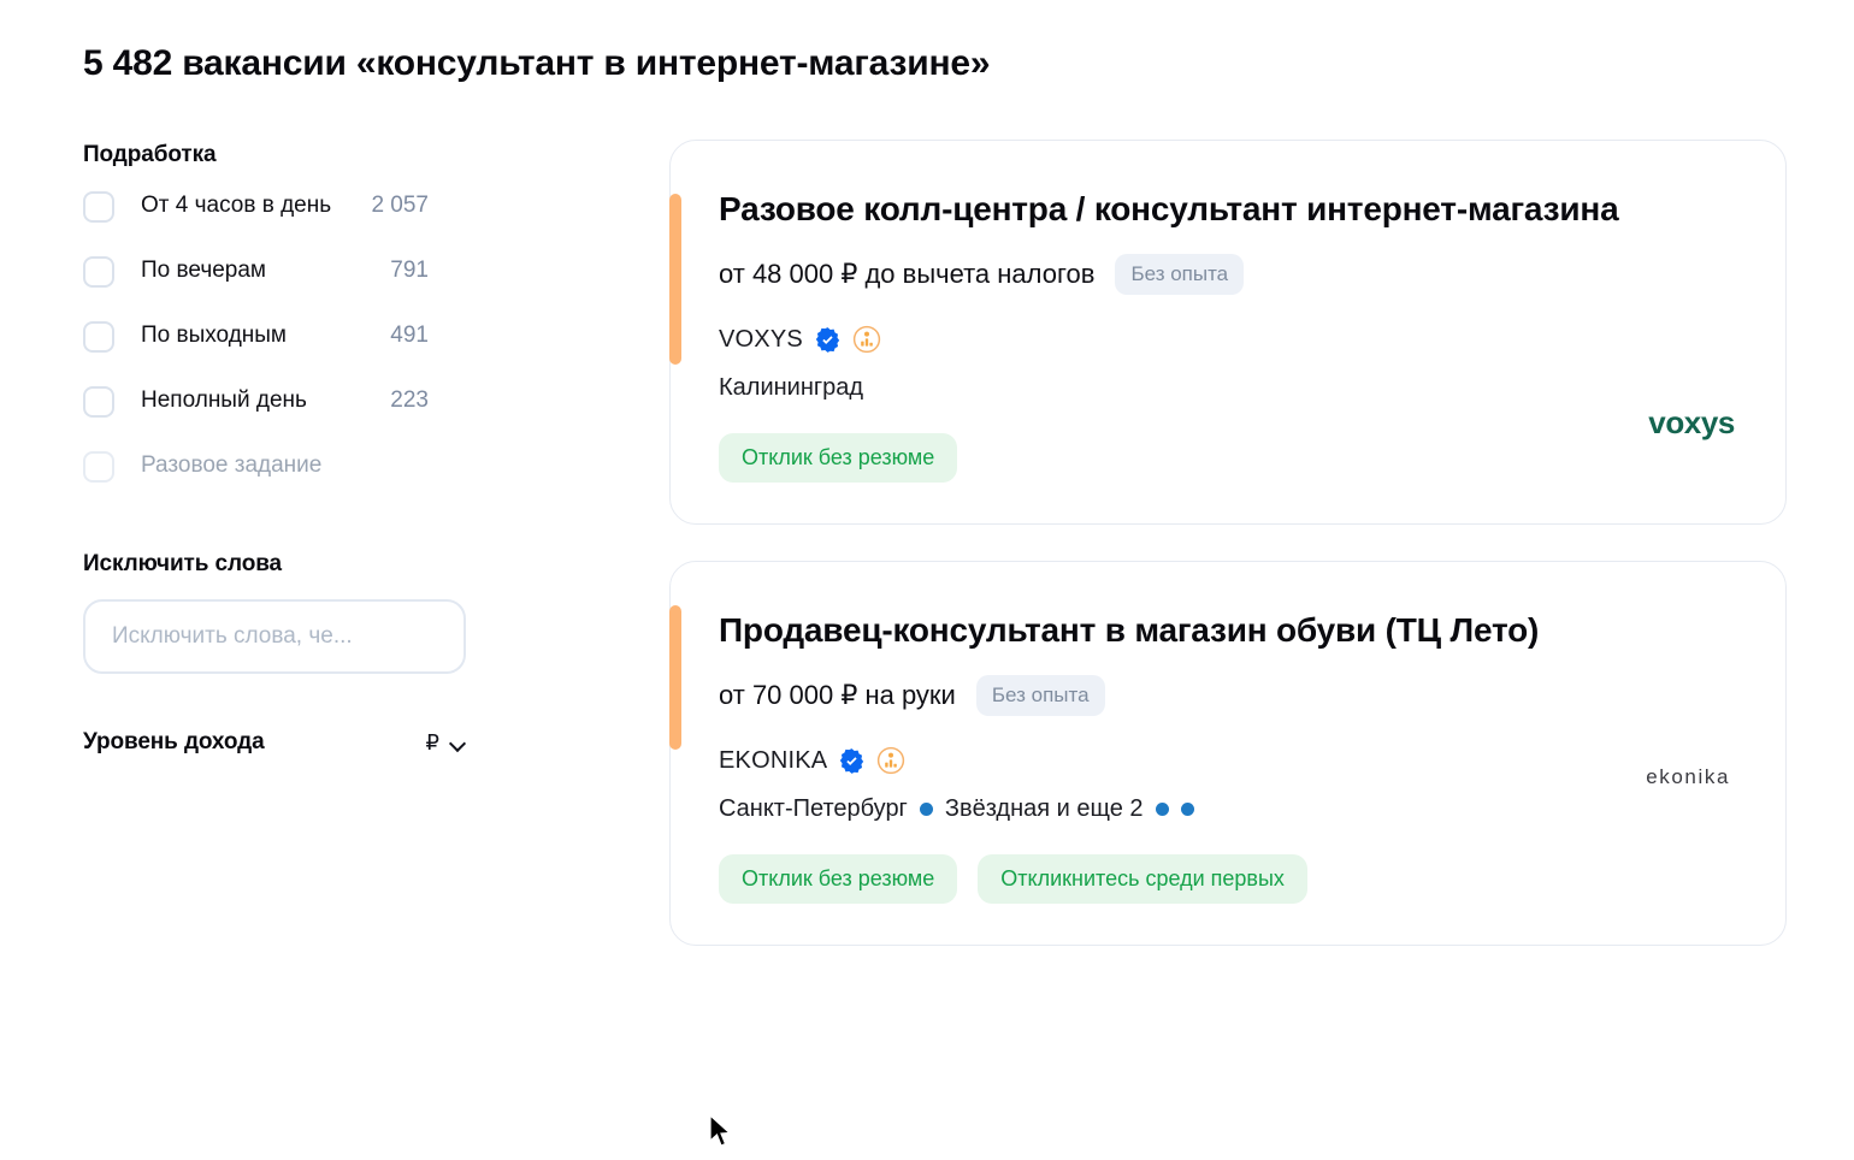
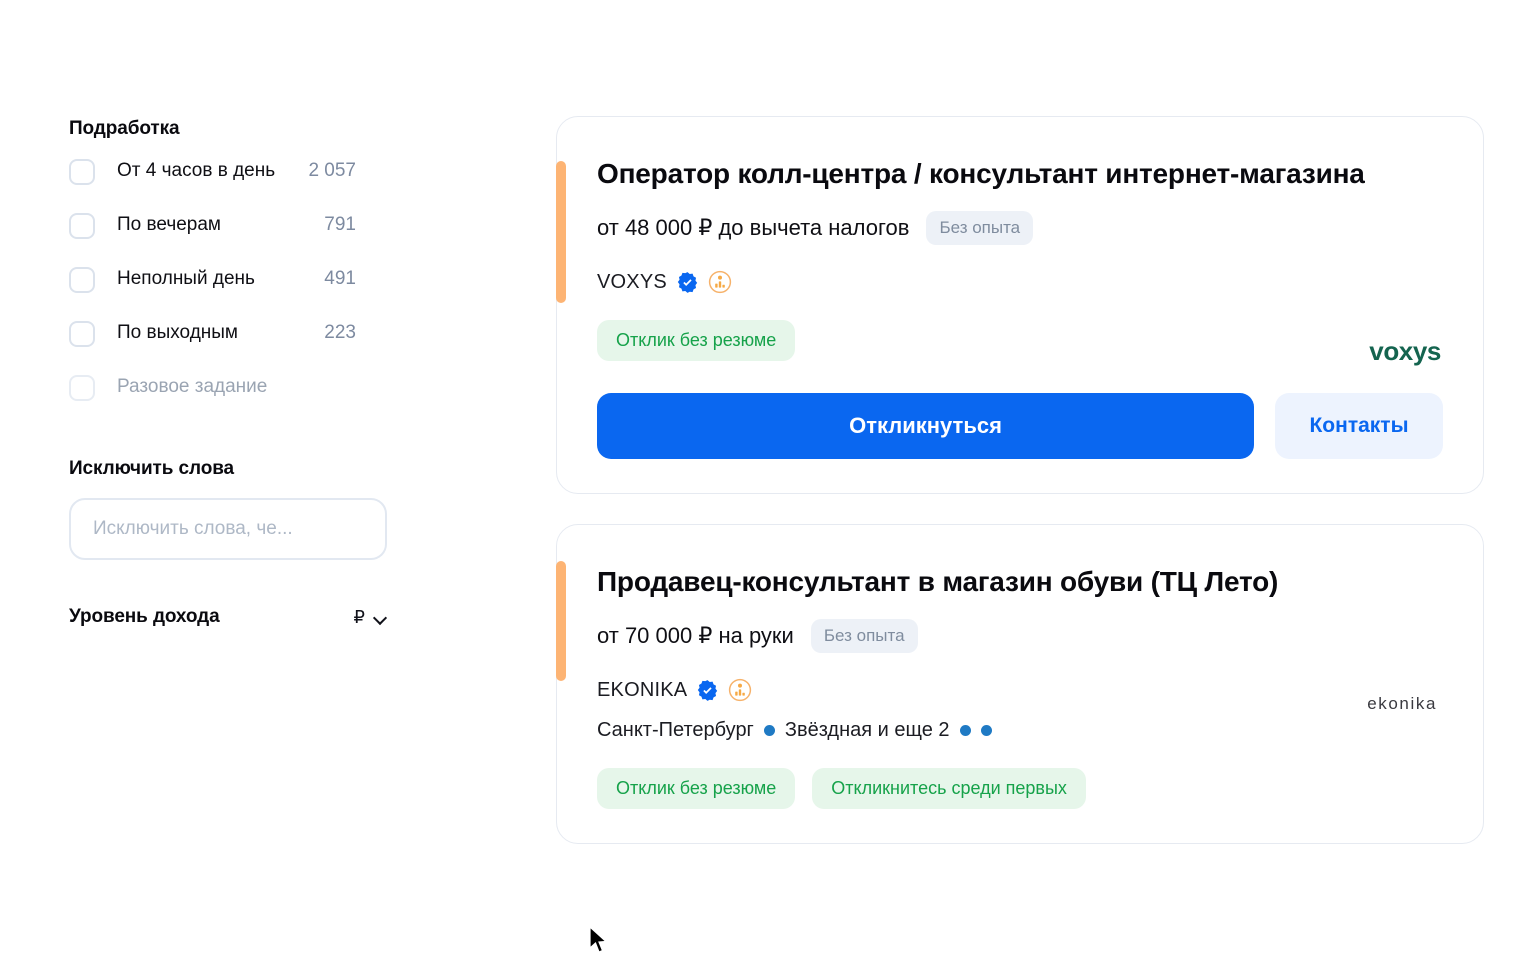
- 5 482 вакансии «консультант в интернет-магазине»
  Подработка
  От 4 часов в день
  2 057
  По вечерам
  791
- По выходным
+ Неполный день
  491
- Неполный день
+ По выходным
  223
  Разовое задание
  Исключить слова
  Исключить слова, че...
  Уровень дохода
  ₽
- Разовое колл-центра / консультант интернет-магазина
+ Оператор колл-центра / консультант интернет-магазина
  от 48 000 ₽ до вычета налогов
  Без опыта
  VOXYS
- Калининград
  Отклик без резюме
+ Откликнуться
+ Контакты
  voxys
  Продавец-консультант в магазин обуви (ТЦ Лето)
  от 70 000 ₽ на руки
  Без опыта
  EKONIKA
  Санкт-Петербург
  Звёздная и еще 2
  Отклик без резюме
  Откликнитесь среди первых
  ekonika
